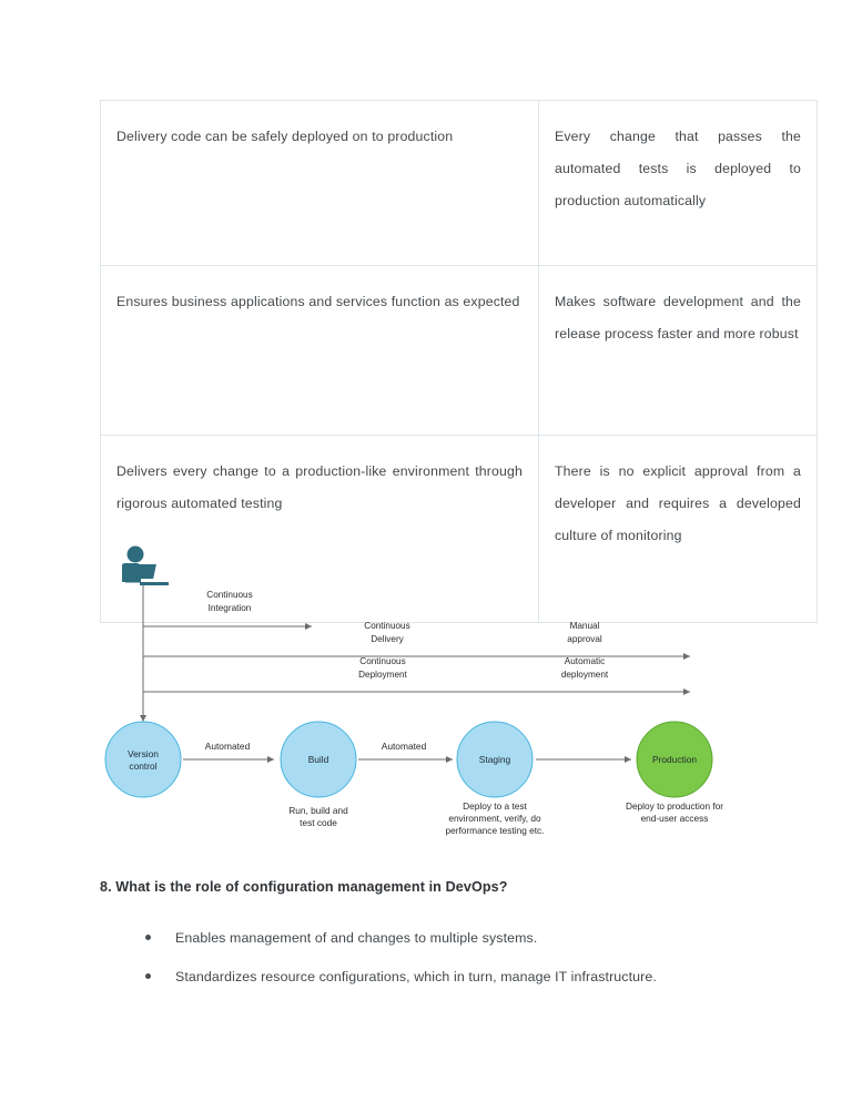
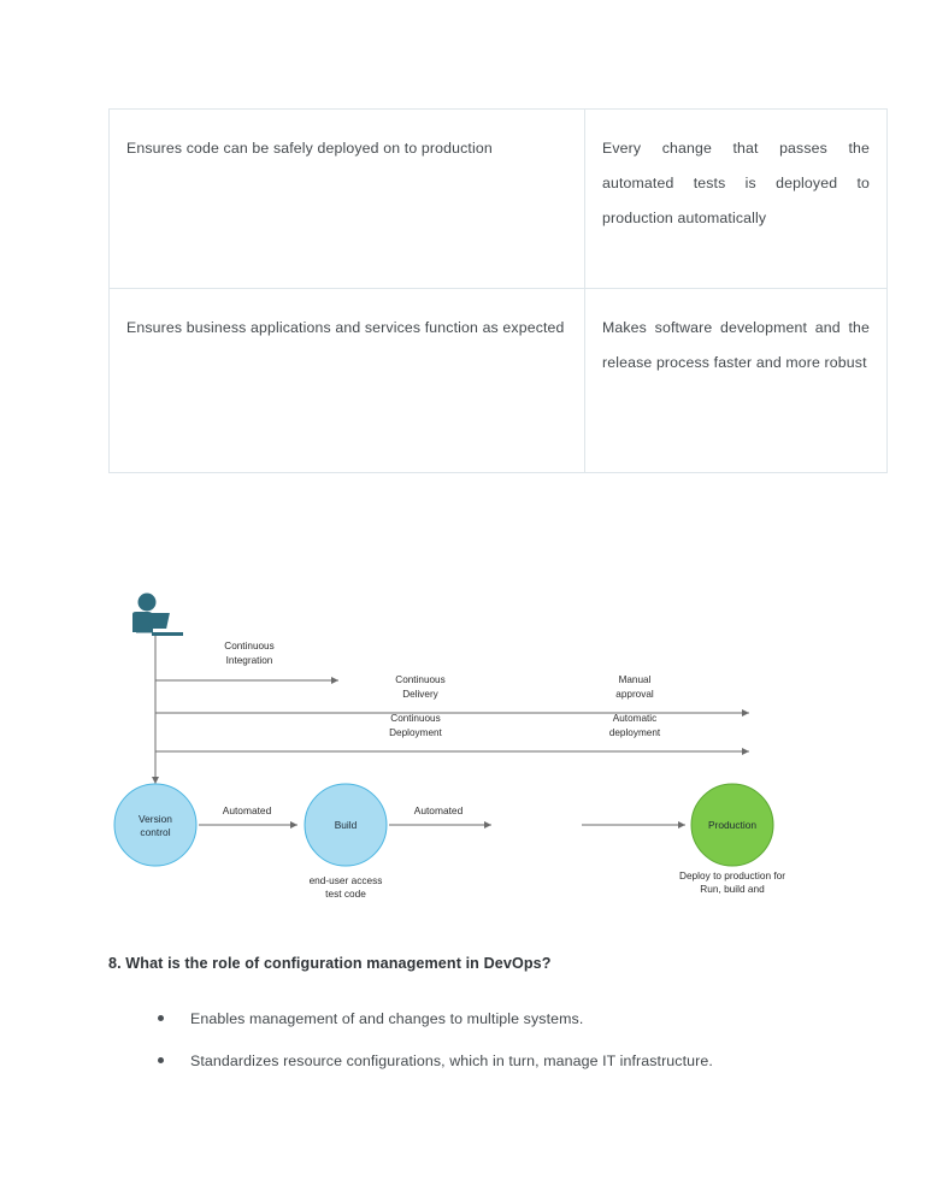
- Delivery code can be safely deployed on to production	Every change that passes the automated tests is deployed to production automatically
+ Ensures code can be safely deployed on to production	Every change that passes the automated tests is deployed to production automatically
  Ensures business applications and services function as expected	Makes software development and the release process faster and more robust
- Delivers every change to a production-like environment through rigorous automated testing	There is no explicit approval from a developer and requires a developed culture of monitoring
  Continuous
  Integration
  Continuous
  Delivery
  Manual
  approval
  Continuous
  Deployment
  Automatic
  deployment
  Automated
  Automated
  Version
  control
  Build
- Run, build and
+ end-user access
  test code
- Staging
- Deploy to a test
- environment, verify, do
- performance testing etc.
  Production
  Deploy to production for
- end-user access
+ Run, build and
  8. What is the role of configuration management in DevOps?
  Enables management of and changes to multiple systems.
  Standardizes resource configurations, which in turn, manage IT infrastructure.
